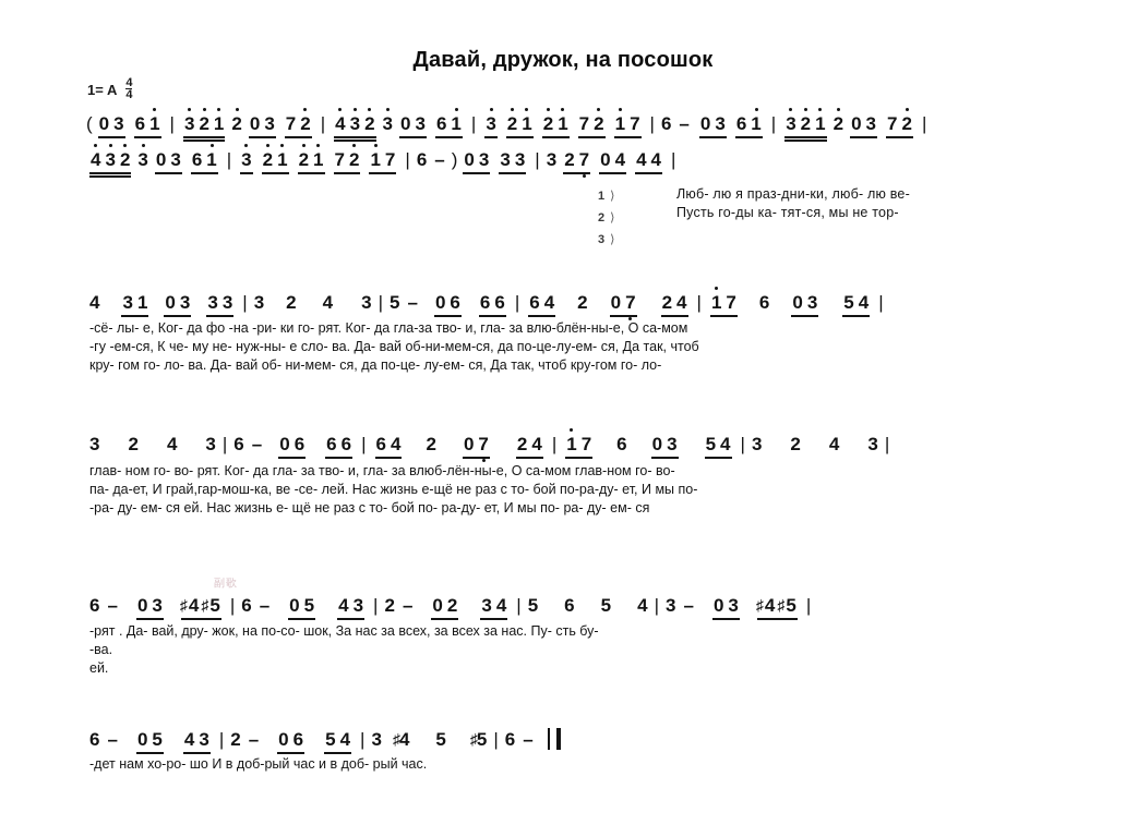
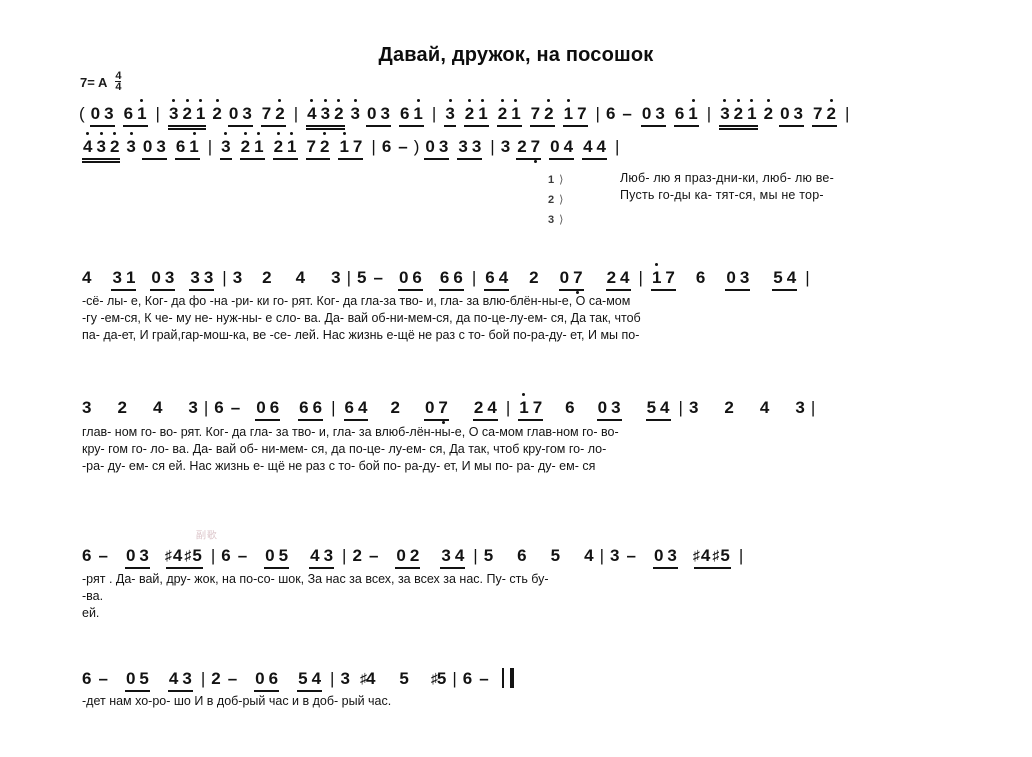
  Давай, дружок, на посошок
- 1= A
+ 7= A
  4
  4
  ( 0 3 6 1 | 3 2 1 2 0 3 7 2 | 4 3 2 3 0 3 6 1 | 3 2 1 2 1 7 2 1 7 | 6 – 0 3 6 1 | 3 2 1 2 0 3 7 2 |
  4 3 2 3 0 3 6 1 | 3 2 1 2 1 7 2 1 7 | 6 – ) 0 3 3 3 | 3 2 7 0 4 4 4 |
  1 ⟩
  2 ⟩
  3 ⟩
  Люб- лю я праз-дни-ки, люб- лю ве-
  Пусть го-ды ка- тят-ся, мы не тор-
  4 3 1 0 3 3 3 | 3 2 4 3 | 5 – 0 6 6 6 | 6 4 2 0 7 2 4 | 1 7 6 0 3 5 4 |
  -сё- лы- е, Ког- да фо -на -ри- ки го- рят. Ког- да гла-за тво- и, гла- за влю-блён-ны-е, О са-мом
  -гу -ем-ся, К че- му не- нуж-ны- е сло- ва. Да- вай об-ни-мем-ся, да по-це-лу-ем- ся, Да так, чтоб
- кру- гом го- ло- ва. Да- вай об- ни-мем- ся, да по-це- лу-ем- ся, Да так, чтоб кру-гом го- ло-
+ па- да-ет, И грай,гар-мош-ка, ве -се- лей. Нас жизнь е-щё не раз с то- бой по-ра-ду- ет, И мы по-
  3 2 4 3 | 6 – 0 6 6 6 | 6 4 2 0 7 2 4 | 1 7 6 0 3 5 4 | 3 2 4 3 |
  глав- ном го- во- рят. Ког- да гла- за тво- и, гла- за влюб-лён-ны-е, О са-мом глав-ном го- во-
- па- да-ет, И грай,гар-мош-ка, ве -се- лей. Нас жизнь е-щё не раз с то- бой по-ра-ду- ет, И мы по-
+ кру- гом го- ло- ва. Да- вай об- ни-мем- ся, да по-це- лу-ем- ся, Да так, чтоб кру-гом го- ло-
  -ра- ду- ем- ся ей. Нас жизнь е- щё не раз с то- бой по- ра-ду- ет, И мы по- ра- ду- ем- ся
  副歌
  6 – 0 3 ♯4 ♯5 | 6 – 0 5 4 3 | 2 – 0 2 3 4 | 5 6 5 4 | 3 – 0 3 ♯4 ♯5 |
  -рят . Да- вай, дру- жок, на по-со- шок, За нас за всех, за всех за нас. Пу- сть бу-
  -ва.
  ей.
  6 – 0 5 4 3 | 2 – 0 6 5 4 | 3 ♯4 5 ♯5 | 6 –
  -дет нам хо-ро- шо И в доб-рый час и в доб- рый час.
